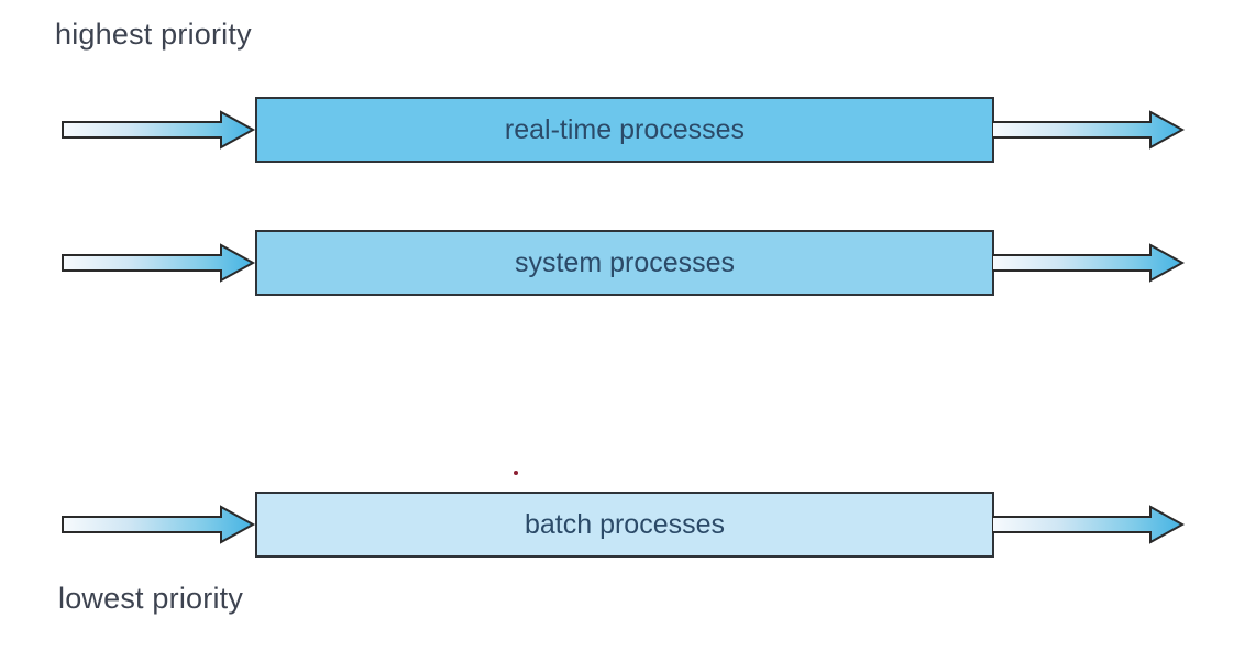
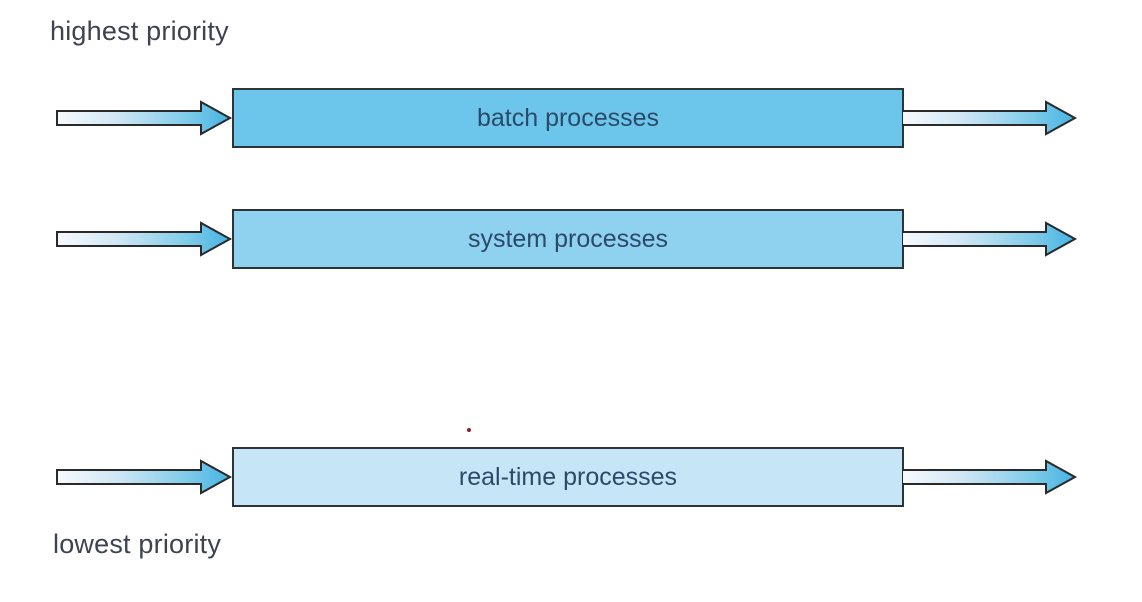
  highest priority
- real-time processes
+ batch processes
  system processes
- batch processes
+ real-time processes
  lowest priority
